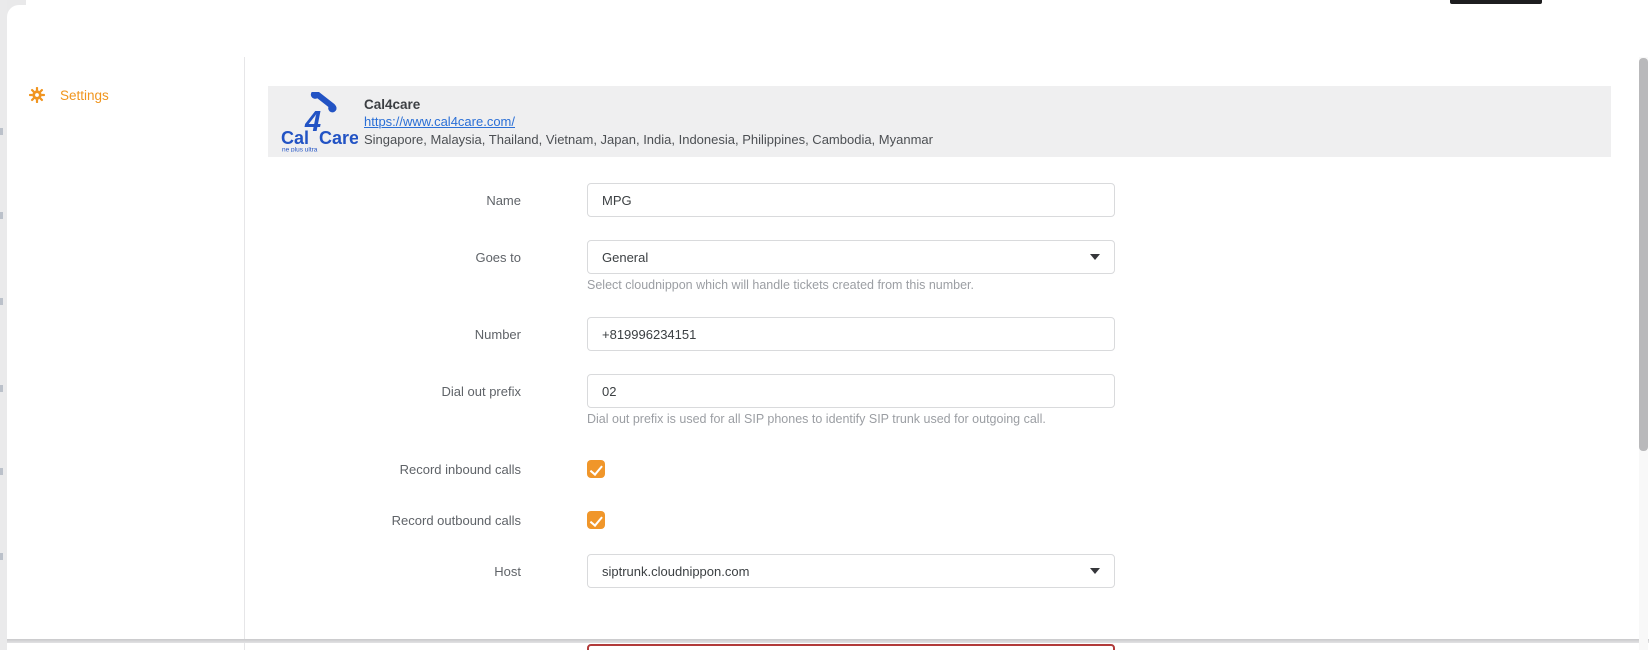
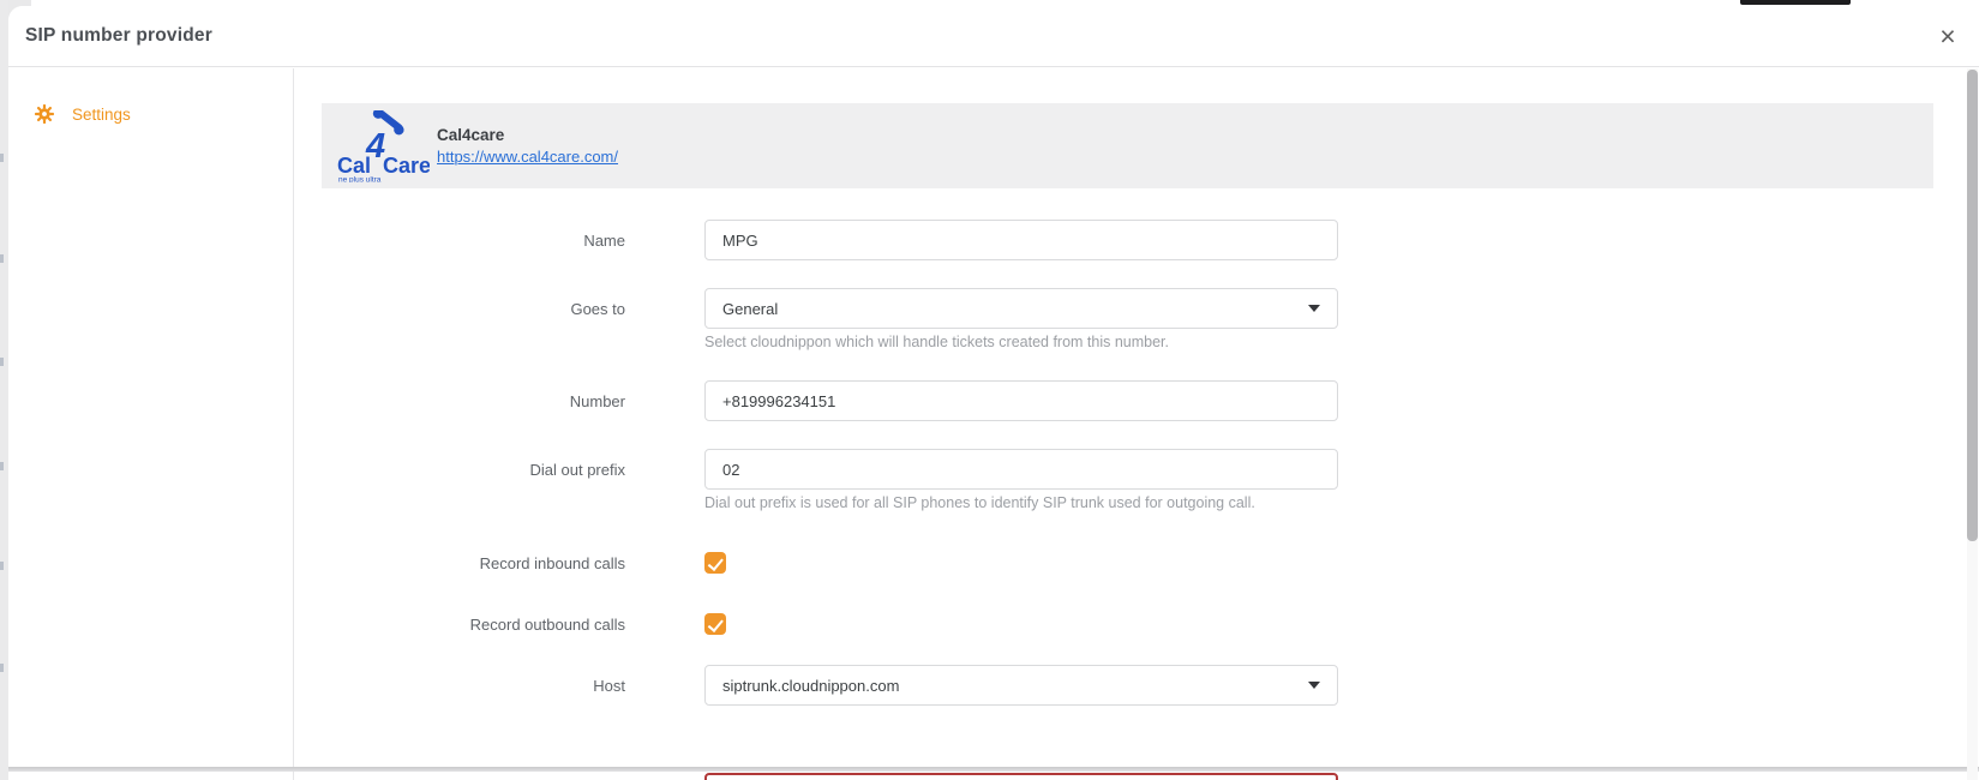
+ SIP number provider
+ ×
  Settings
  4
  Cal
  Care
  Cal4care
  https://www.cal4care.com/
- Singapore, Malaysia, Thailand, Vietnam, Japan, India, Indonesia, Philippines, Cambodia, Myanmar
  Name
  MPG
  Goes to
  General
  Select cloudnippon which will handle tickets created from this number.
  Number
  +819996234151
  Dial out prefix
  02
  Dial out prefix is used for all SIP phones to identify SIP trunk used for outgoing call.
  Record inbound calls
  Record outbound calls
  Host
  siptrunk.cloudnippon.com
